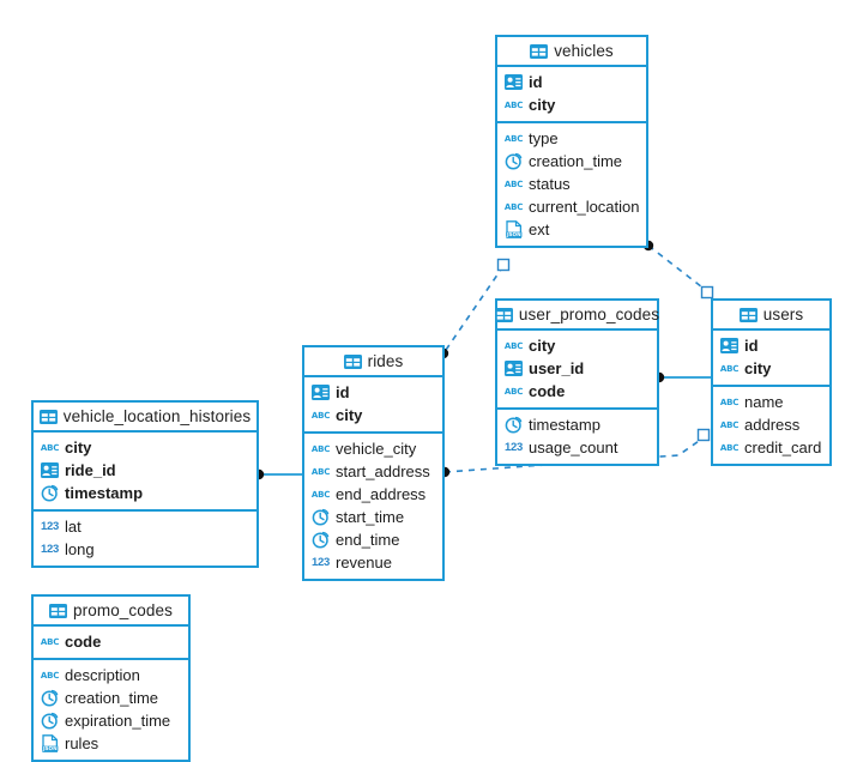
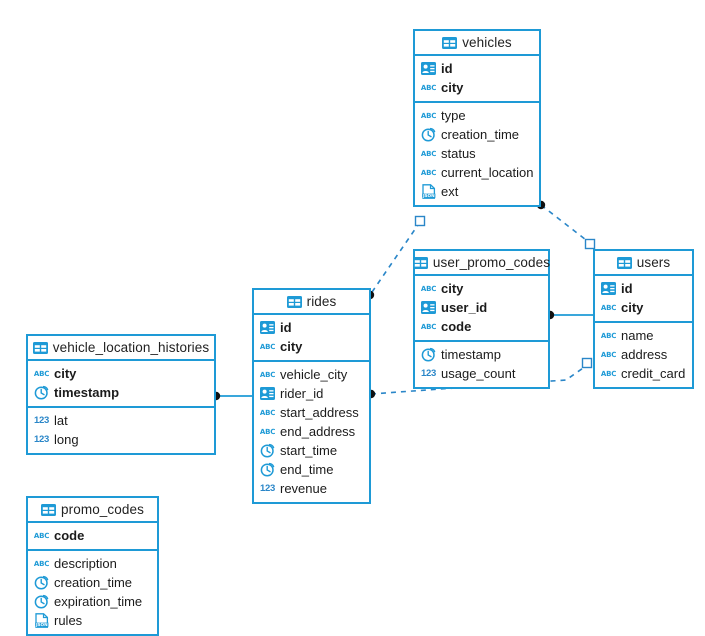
  vehicles
  id
  ABC
  city
  ABC
  type
  creation_time
  ABC
  status
  ABC
  current_location
  ext
  user_promo_codes
  ABC
  city
  user_id
  ABC
  code
  timestamp
  123
  usage_count
  users
  id
  ABC
  city
  ABC
  name
  ABC
  address
  ABC
  credit_card
  rides
  id
  ABC
  city
  ABC
  vehicle_city
+ rider_id
  ABC
  start_address
  ABC
  end_address
  start_time
  end_time
  123
  revenue
  vehicle_location_histories
  ABC
  city
- ride_id
  timestamp
  123
  lat
  123
  long
  promo_codes
  ABC
  code
  ABC
  description
  creation_time
  expiration_time
  rules
